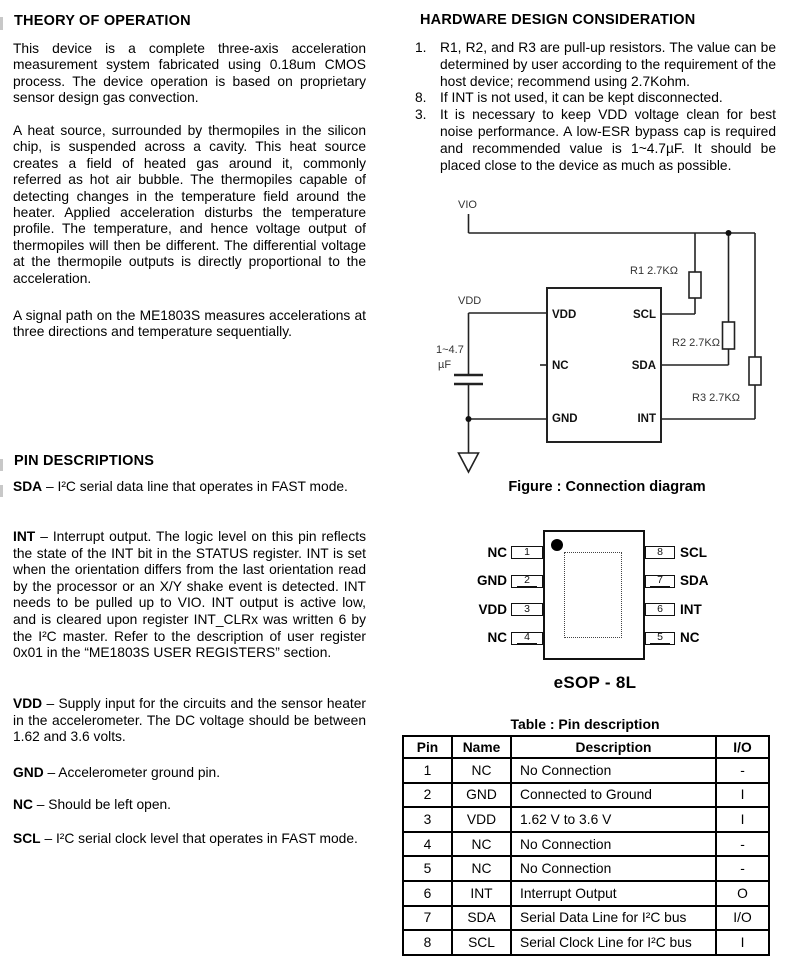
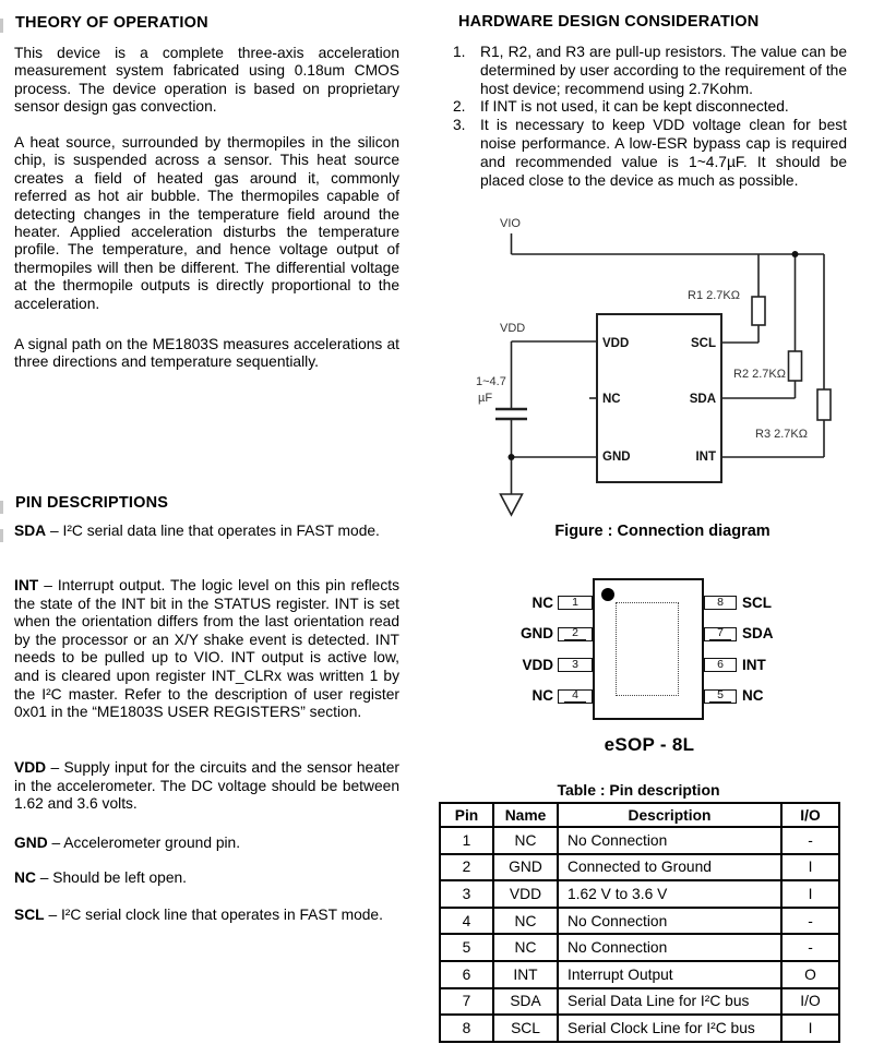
  THEORY OF OPERATION
  This device is a complete three-axis acceleration measurement system fabricated using 0.18um CMOS process. The device operation is based on proprietary sensor design gas convection.
- A heat source, surrounded by thermopiles in the silicon chip, is suspended across a cavity. This heat source creates a field of heated gas around it, commonly referred as hot air bubble. The thermopiles capable of detecting changes in the temperature field around the heater. Applied acceleration disturbs the temperature profile. The temperature, and hence voltage output of thermopiles will then be different. The differential voltage at the thermopile outputs is directly proportional to the acceleration.
+ A heat source, surrounded by thermopiles in the silicon chip, is suspended across a sensor. This heat source creates a field of heated gas around it, commonly referred as hot air bubble. The thermopiles capable of detecting changes in the temperature field around the heater. Applied acceleration disturbs the temperature profile. The temperature, and hence voltage output of thermopiles will then be different. The differential voltage at the thermopile outputs is directly proportional to the acceleration.
  A signal path on the ME1803S measures accelerations at three directions and temperature sequentially.
  PIN DESCRIPTIONS
  SDA – I²C serial data line that operates in FAST mode.
- INT – Interrupt output. The logic level on this pin reflects the state of the INT bit in the STATUS register. INT is set when the orientation differs from the last orientation read by the processor or an X/Y shake event is detected. INT needs to be pulled up to VIO. INT output is active low, and is cleared upon register INT_CLRx was written 6 by the I²C master. Refer to the description of user register 0x01 in the “ME1803S USER REGISTERS” section.
+ INT – Interrupt output. The logic level on this pin reflects the state of the INT bit in the STATUS register. INT is set when the orientation differs from the last orientation read by the processor or an X/Y shake event is detected. INT needs to be pulled up to VIO. INT output is active low, and is cleared upon register INT_CLRx was written 1 by the I²C master. Refer to the description of user register 0x01 in the “ME1803S USER REGISTERS” section.
  VDD – Supply input for the circuits and the sensor heater in the accelerometer. The DC voltage should be between 1.62 and 3.6 volts.
  GND – Accelerometer ground pin.
  NC – Should be left open.
- SCL – I²C serial clock level that operates in FAST mode.
+ SCL – I²C serial clock line that operates in FAST mode.
  HARDWARE DESIGN CONSIDERATION
  1.
  R1, R2, and R3 are pull-up resistors. The value can be determined by user according to the requirement of the host device; recommend using 2.7Kohm.
- 8.
+ 2.
  If INT is not used, it can be kept disconnected.
  3.
  It is necessary to keep VDD voltage clean for best noise performance. A low-ESR bypass cap is required and recommended value is 1~4.7µF. It should be placed close to the device as much as possible.
  VIO
  VDD
  1~4.7
  µF
  R1 2.7KΩ
  R2 2.7KΩ
  R3 2.7KΩ
  VDD
  SCL
  NC
  SDA
  GND
  INT
  Figure : Connection diagram
  1
  2
  3
  4
  8
  7
  6
  5
  NC
  GND
  VDD
  NC
  SCL
  SDA
  INT
  NC
  eSOP - 8L
  Table : Pin description
  Pin	Name	Description	I/O
  1	NC	No Connection	-
  2	GND	Connected to Ground	I
  3	VDD	1.62 V to 3.6 V	I
  4	NC	No Connection	-
  5	NC	No Connection	-
  6	INT	Interrupt Output	O
  7	SDA	Serial Data Line for I²C bus	I/O
  8	SCL	Serial Clock Line for I²C bus	I
